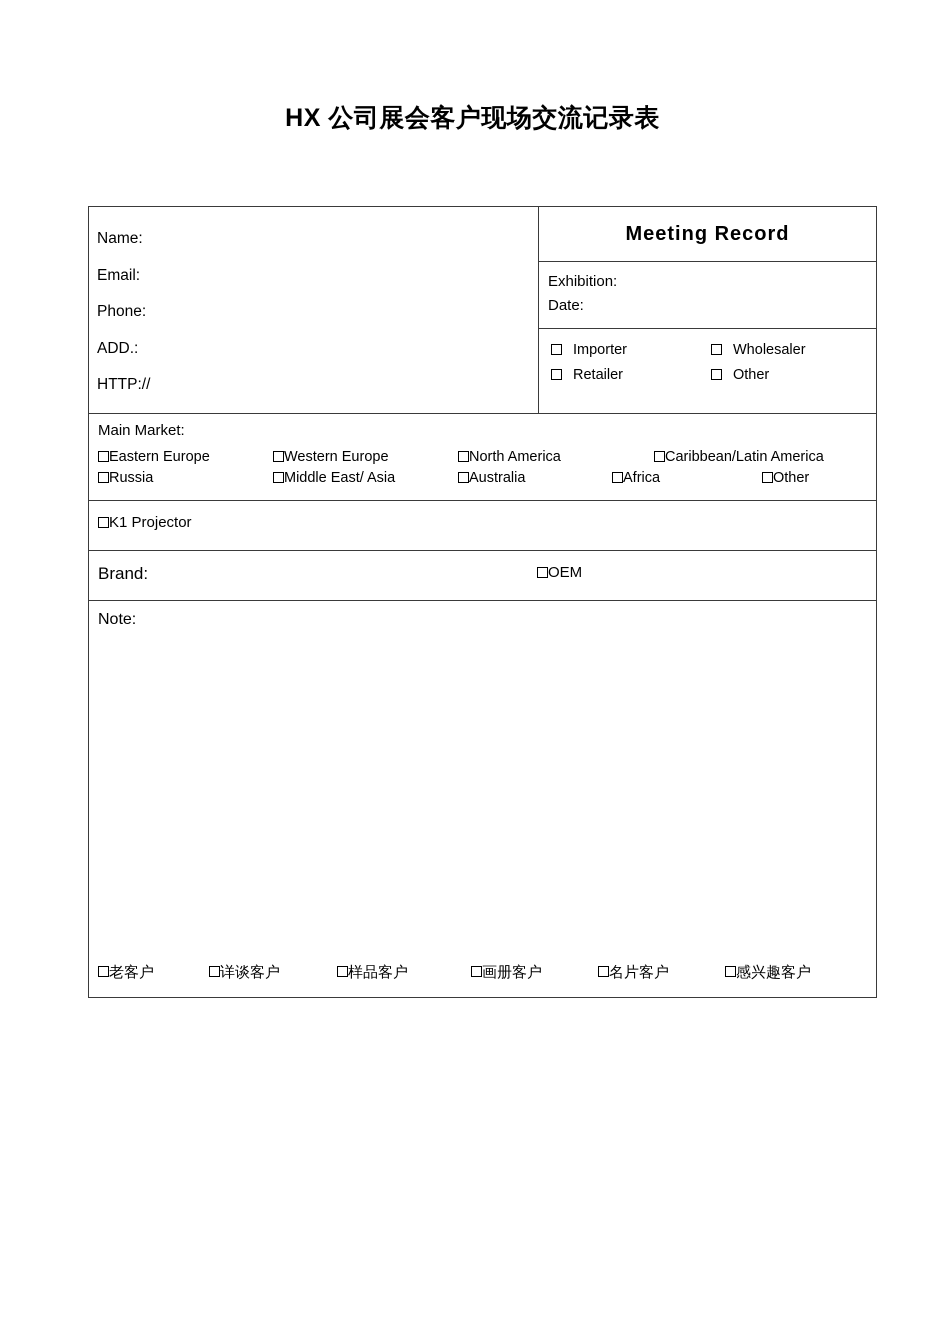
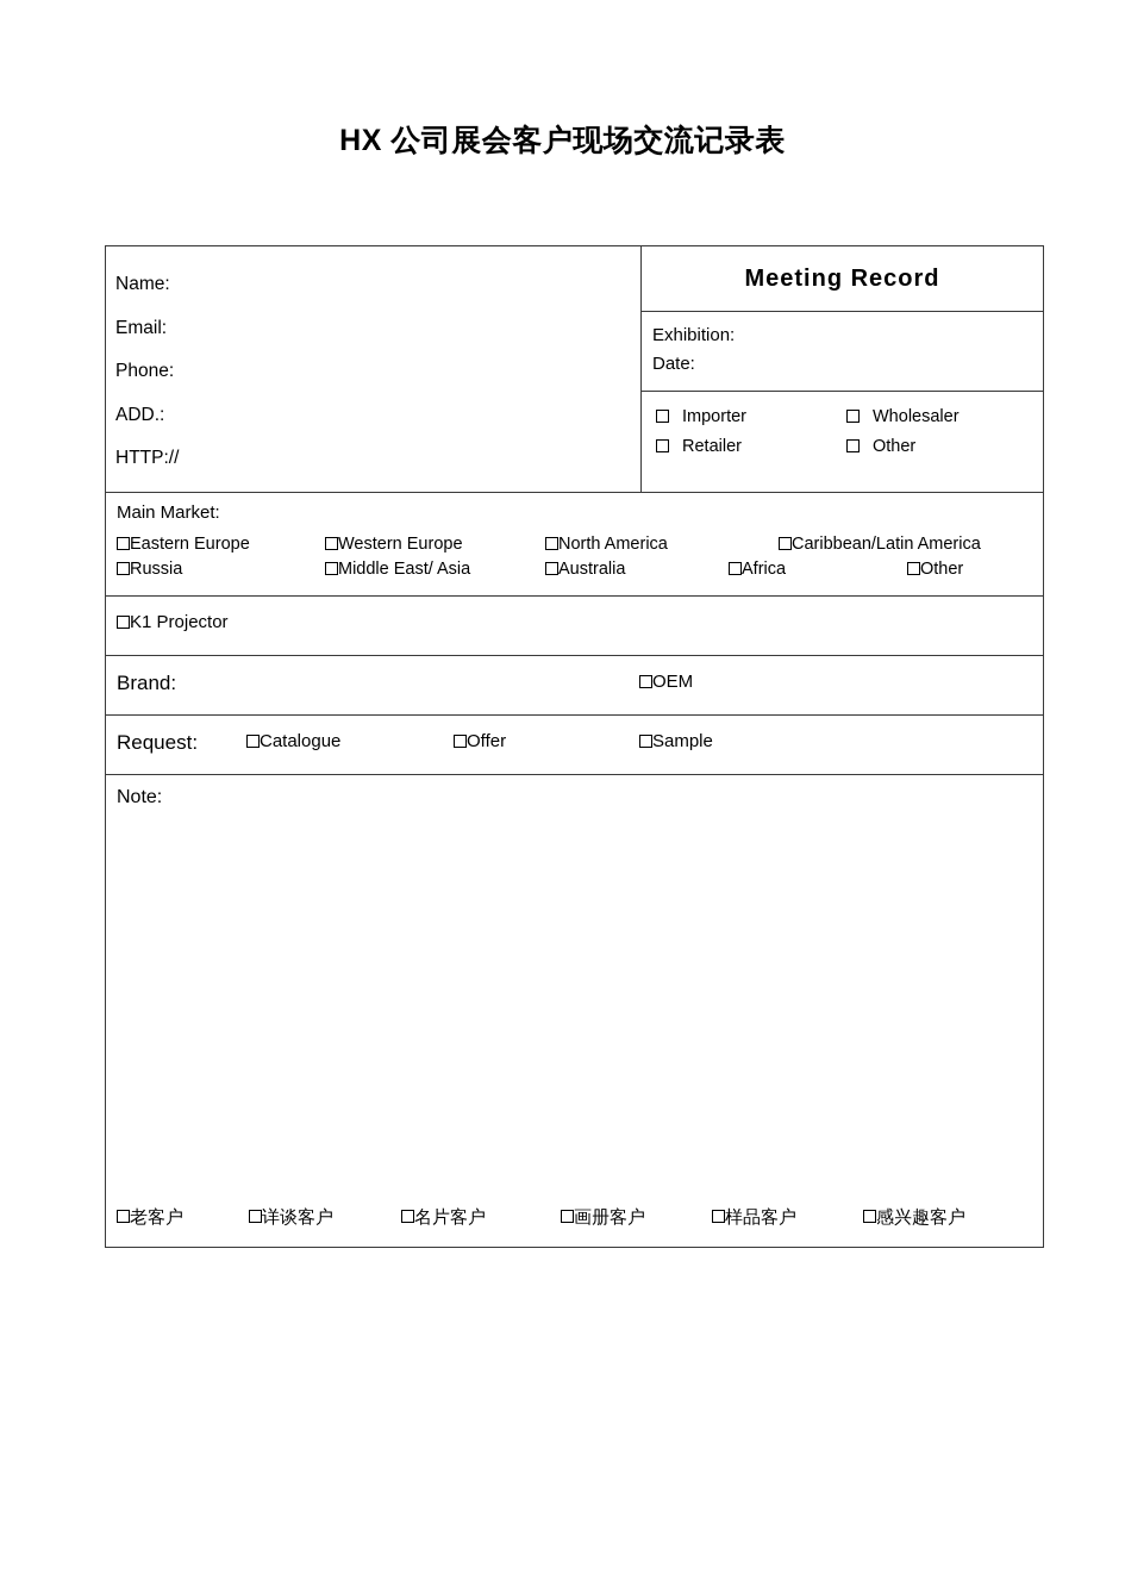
  HX 公司展会客户现场交流记录表
  Name:
  Email:
  Phone:
  ADD.:
  HTTP://
  Meeting Record
  Exhibition:
  Date:
  Importer
  Wholesaler
  Retailer
  Other
  Main Market:
  Eastern Europe
  Western Europe
  North America
  Caribbean/Latin America
  Russia
  Middle East/ Asia
  Australia
  Africa
  Other
  K1 Projector
  Brand:
  OEM
+ Request:
+ Catalogue
+ Offer
+ Sample
  Note:
  老客户
  详谈客户
- 样品客户
+ 名片客户
  画册客户
- 名片客户
+ 样品客户
  感兴趣客户
